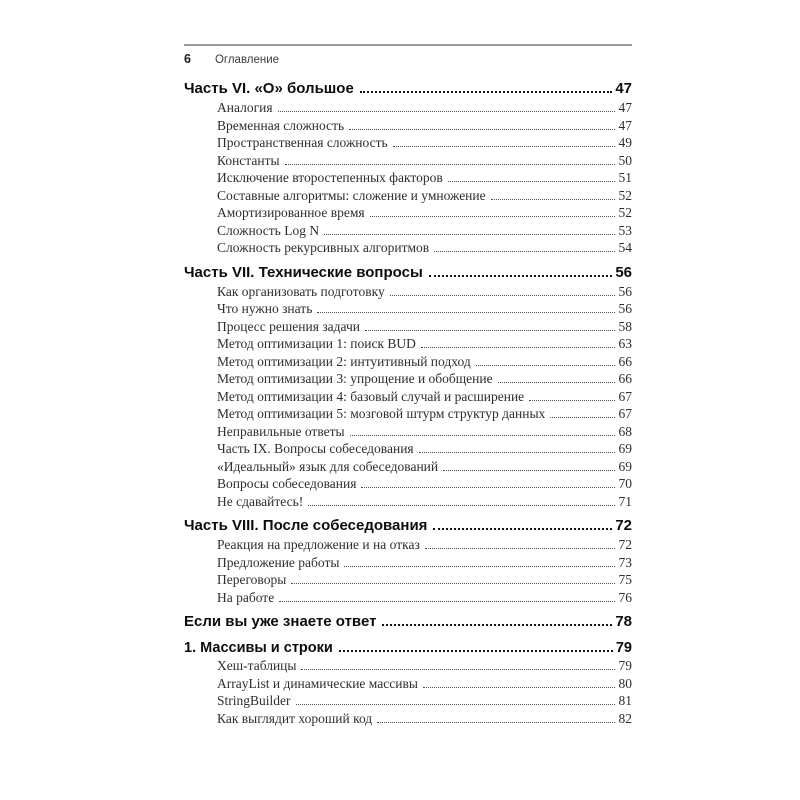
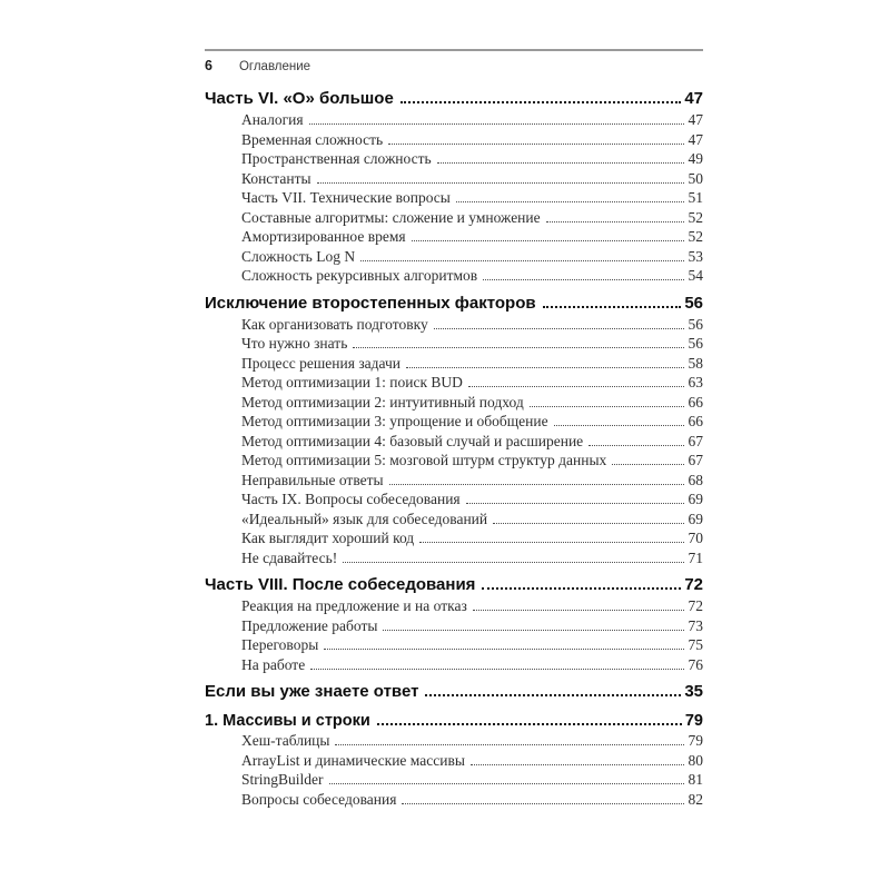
  6
  Оглавление
  Часть VI. «О» большое
  47
  Аналогия
  47
  Временная сложность
  47
  Пространственная сложность
  49
  Константы
  50
- Исключение второстепенных факторов
+ Часть VII. Технические вопросы
  51
  Составные алгоритмы: сложение и умножение
  52
  Амортизированное время
  52
  Сложность Log N
  53
  Сложность рекурсивных алгоритмов
  54
- Часть VII. Технические вопросы
+ Исключение второстепенных факторов
  56
  Как организовать подготовку
  56
  Что нужно знать
  56
  Процесс решения задачи
  58
  Метод оптимизации 1: поиск BUD
  63
  Метод оптимизации 2: интуитивный подход
  66
  Метод оптимизации 3: упрощение и обобщение
  66
  Метод оптимизации 4: базовый случай и расширение
  67
  Метод оптимизации 5: мозговой штурм структур данных
  67
  Неправильные ответы
  68
  Часть IX. Вопросы собеседования
  69
  «Идеальный» язык для собеседований
  69
- Вопросы собеседования
+ Как выглядит хороший код
  70
  Не сдавайтесь!
  71
  Часть VIII. После собеседования
  72
  Реакция на предложение и на отказ
  72
  Предложение работы
  73
  Переговоры
  75
  На работе
  76
  Если вы уже знаете ответ
- 78
+ 35
  1. Массивы и строки
  79
  Хеш-таблицы
  79
  ArrayList и динамические массивы
  80
  StringBuilder
  81
- Как выглядит хороший код
+ Вопросы собеседования
  82
